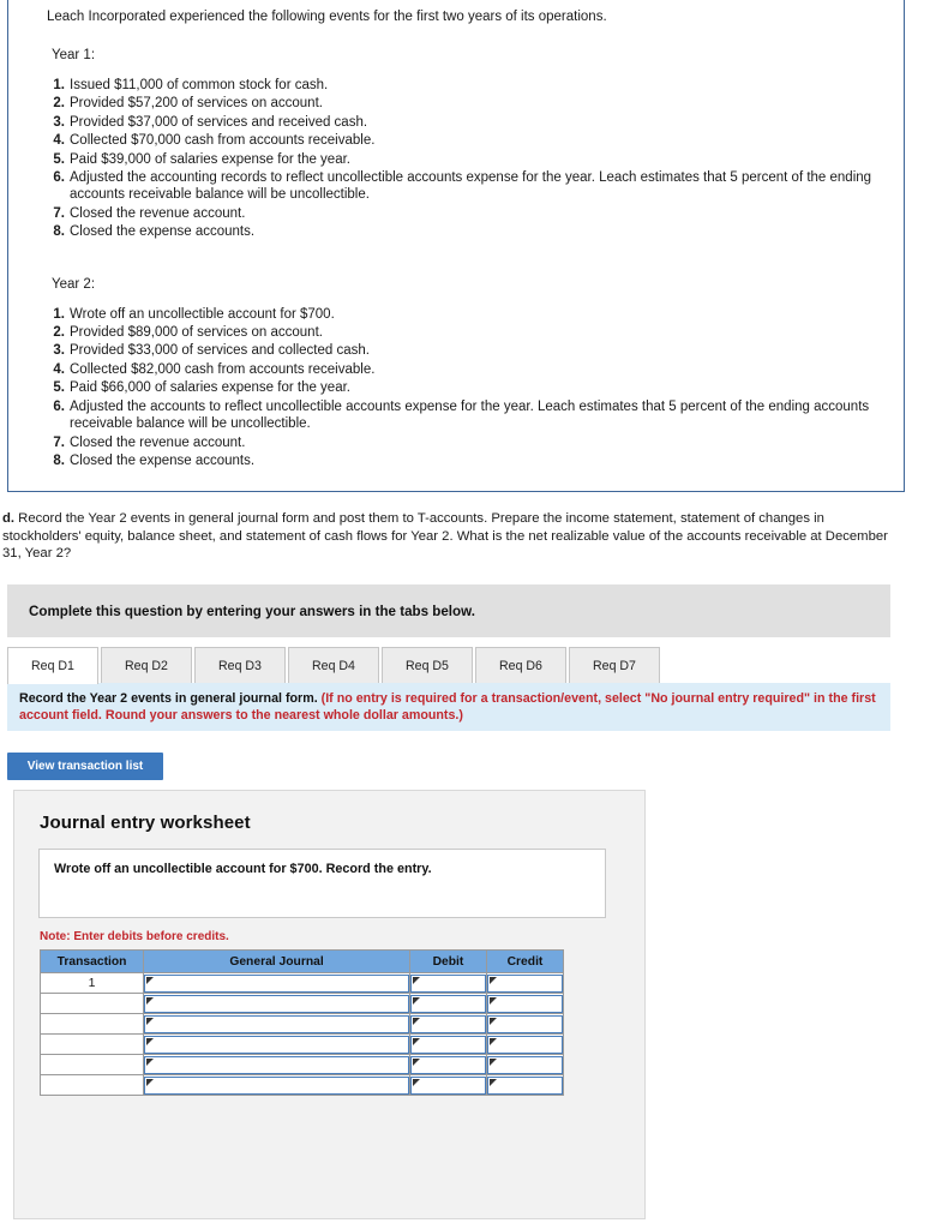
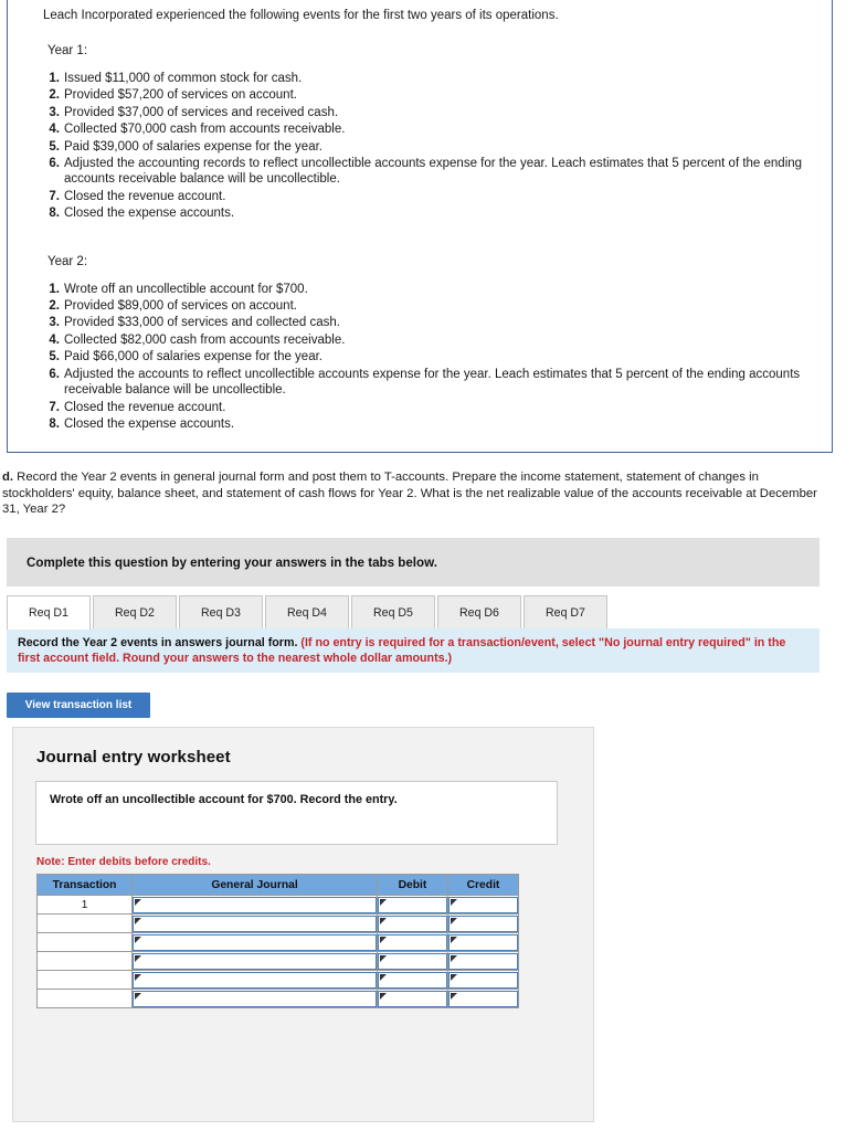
  Leach Incorporated experienced the following events for the first two years of its operations.
  Year 1:
  1.
  Issued $11,000 of common stock for cash.
  2.
  Provided $57,200 of services on account.
  3.
  Provided $37,000 of services and received cash.
  4.
  Collected $70,000 cash from accounts receivable.
  5.
  Paid $39,000 of salaries expense for the year.
  6.
  Adjusted the accounting records to reflect uncollectible accounts expense for the year. Leach estimates that 5 percent of the ending accounts receivable balance will be uncollectible.
  7.
  Closed the revenue account.
  8.
  Closed the expense accounts.
  Year 2:
  1.
  Wrote off an uncollectible account for $700.
  2.
  Provided $89,000 of services on account.
  3.
  Provided $33,000 of services and collected cash.
  4.
  Collected $82,000 cash from accounts receivable.
  5.
  Paid $66,000 of salaries expense for the year.
  6.
  Adjusted the accounts to reflect uncollectible accounts expense for the year. Leach estimates that 5 percent of the ending accounts receivable balance will be uncollectible.
  7.
  Closed the revenue account.
  8.
  Closed the expense accounts.
  d. Record the Year 2 events in general journal form and post them to T-accounts. Prepare the income statement, statement of changes in stockholders' equity, balance sheet, and statement of cash flows for Year 2. What is the net realizable value of the accounts receivable at December 31, Year 2?
  Complete this question by entering your answers in the tabs below.
  Req D1
  Req D2
  Req D3
  Req D4
  Req D5
  Req D6
  Req D7
- Record the Year 2 events in general journal form. (If no entry is required for a transaction/event, select "No journal entry required" in the first account field. Round your answers to the nearest whole dollar amounts.)
+ Record the Year 2 events in answers journal form. (If no entry is required for a transaction/event, select "No journal entry required" in the first account field. Round your answers to the nearest whole dollar amounts.)
  View transaction list
  Journal entry worksheet
  Wrote off an uncollectible account for $700. Record the entry.
  Note: Enter debits before credits.
  Transaction	General Journal	Debit	Credit
  1
